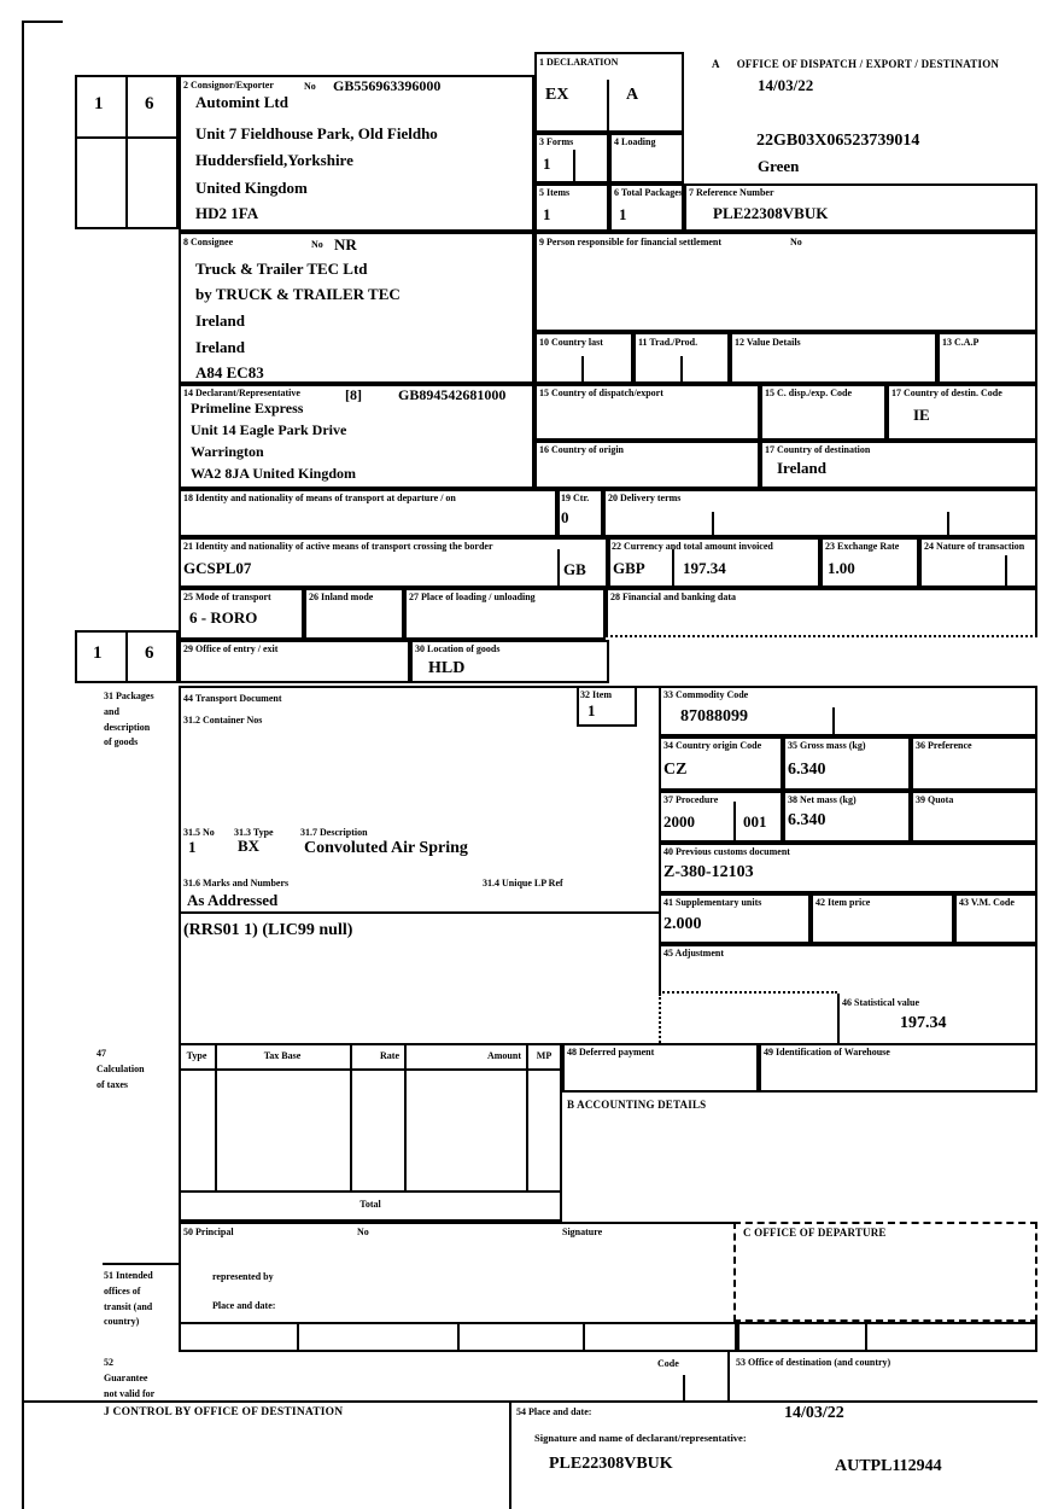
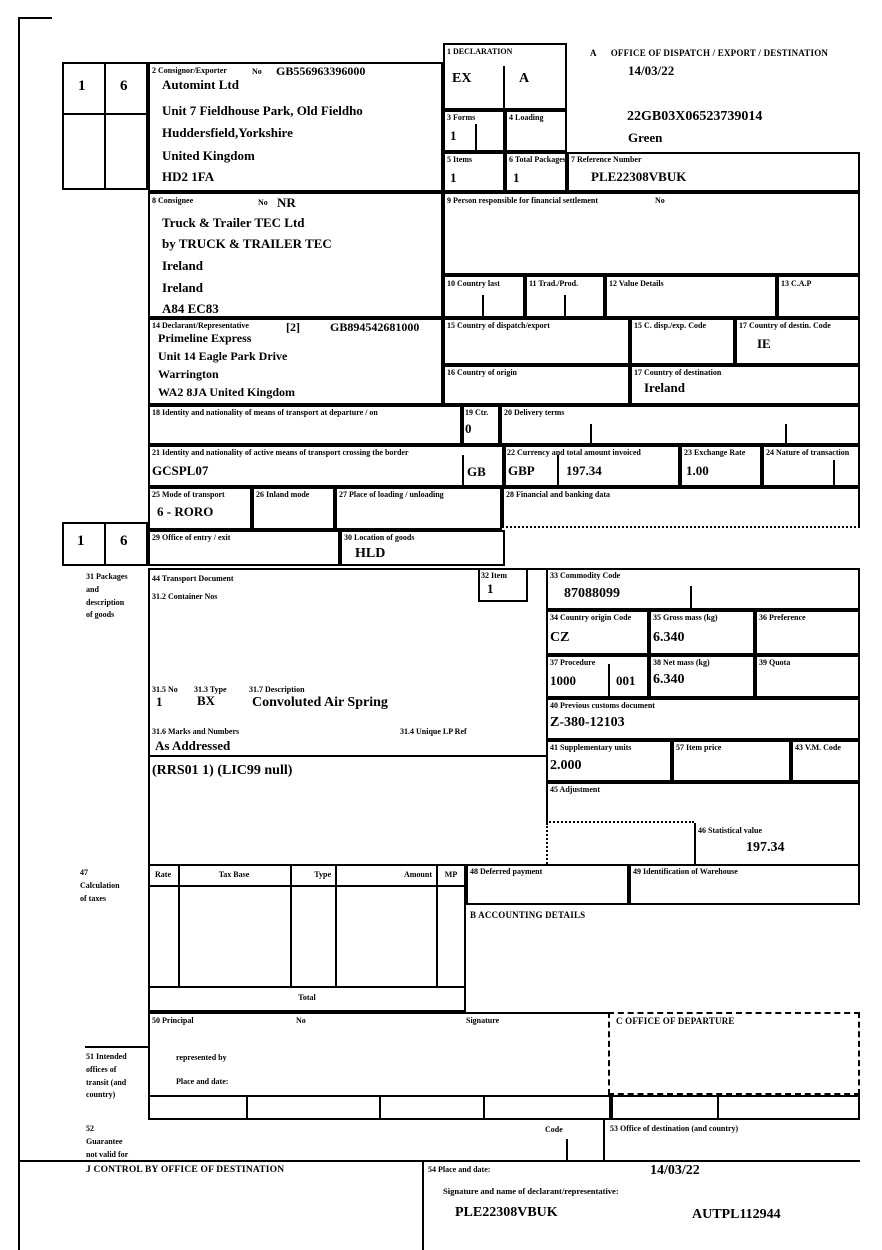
  1
  6
  2 Consignor/Exporter
  No
  GB556963396000
  Automint Ltd
  Unit 7 Fieldhouse Park, Old Fieldho
  Huddersfield,Yorkshire
  United Kingdom
  HD2 1FA
  1 DECLARATION
  EX
  A
  A OFFICE OF DISPATCH / EXPORT / DESTINATION
  14/03/22
  22GB03X06523739014
  Green
  3 Forms
  1
  4 Loading
  5 Items
  1
  6 Total Packages
  1
  7 Reference Number
  PLE22308VBUK
  8 Consignee
  No
  NR
  Truck & Trailer TEC Ltd
  by TRUCK & TRAILER TEC
  Ireland
  Ireland
  A84 EC83
  9 Person responsible for financial settlement
  No
  10 Country last
  11 Trad./Prod.
  12 Value Details
  13 C.A.P
  14 Declarant/Representative
- [8]
+ [2]
  GB894542681000
  Primeline Express
  Unit 14 Eagle Park Drive
  Warrington
  WA2 8JA United Kingdom
  15 Country of dispatch/export
  15 C. disp./exp. Code
  17 Country of destin. Code
  IE
  16 Country of origin
  17 Country of destination
  Ireland
  18 Identity and nationality of means of transport at departure / on
  19 Ctr.
  0
  20 Delivery terms
  21 Identity and nationality of active means of transport crossing the border
  GCSPL07
  GB
  22 Currency and total amount invoiced
  GBP
  197.34
  23 Exchange Rate
  1.00
  24 Nature of transaction
  25 Mode of transport
  6 - RORO
  26 Inland mode
  27 Place of loading / unloading
  28 Financial and banking data
  29 Office of entry / exit
  30 Location of goods
  HLD
  1
  6
  31 Packages
  and
  description
  of goods
  44 Transport Document
  31.2 Container Nos
  32 Item
  1
  33 Commodity Code
  87088099
  34 Country origin Code
  CZ
  35 Gross mass (kg)
  6.340
  36 Preference
  37 Procedure
- 2000
+ 1000
  001
  38 Net mass (kg)
  6.340
  39 Quota
  40 Previous customs document
  Z-380-12103
  41 Supplementary units
  2.000
- 42 Item price
+ 57 Item price
  43 V.M. Code
  45 Adjustment
  46 Statistical value
  197.34
  31.5 No
  1
  31.3 Type
  BX
  31.7 Description
  Convoluted Air Spring
  31.6 Marks and Numbers
  As Addressed
  31.4 Unique LP Ref
  (RRS01 1) (LIC99 null)
  47
  Calculation
  of taxes
- Type
+ Rate
  Tax Base
- Rate
+ Type
  Amount
  MP
  Total
  48 Deferred payment
  49 Identification of Warehouse
  B ACCOUNTING DETAILS
  50 Principal
  No
  Signature
  represented by
  Place and date:
  51 Intended
  offices of
  transit (and
  country)
  C OFFICE OF DEPARTURE
  52
  Guarantee
  not valid for
  Code
  53 Office of destination (and country)
  J CONTROL BY OFFICE OF DESTINATION
  54 Place and date:
  14/03/22
  Signature and name of declarant/representative:
  PLE22308VBUK
  AUTPL112944
